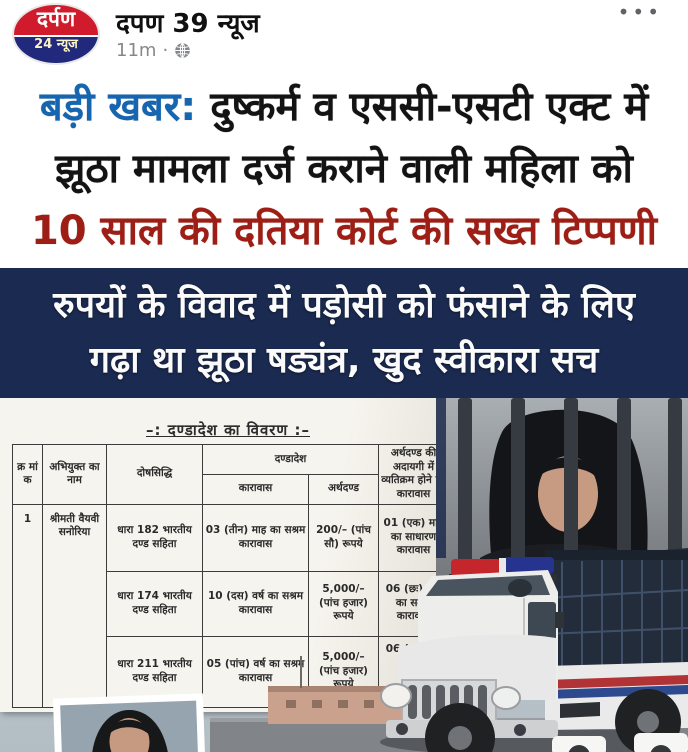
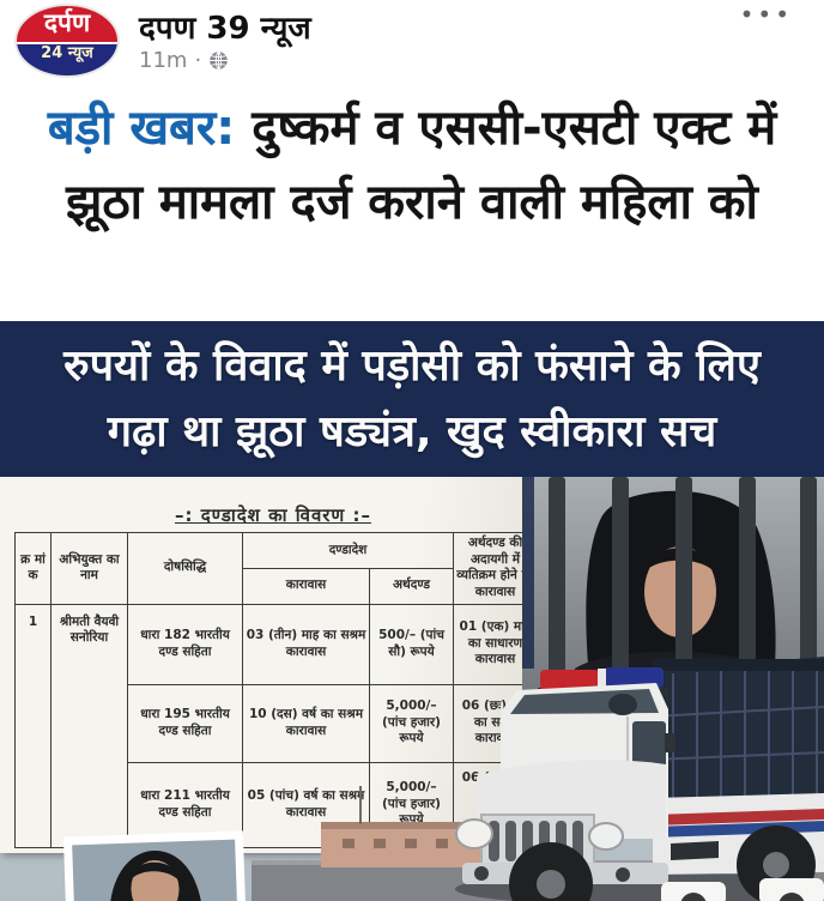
  दर्पण
  24 न्यूज
  दपण 39 न्यूज
  11m
  ·
  •••
  बड़ी खबर: दुष्कर्म व एससी-एसटी एक्ट में
  झूठा मामला दर्ज कराने वाली महिला को
- 10 साल की दतिया कोर्ट की सख्त टिप्पणी
  रुपयों के विवाद में पड़ोसी को फंसाने के लिए
  गढ़ा था झूठा षड्यंत्र, खुद स्वीकारा सच
  –: दण्डादेश का विवरण :–
  क्र मां क	अभियुक्त का नाम	दोषसिद्धि	दण्डादेश	अर्थदण्ड की अदायगी में व्यतिक्रम होने कारावास
  कारावास	अर्थदण्ड
- 1	श्रीमती वैयवी सनोरिया	धारा 182 भारतीय दण्ड सहिता	03 (तीन) माह का सश्रम कारावास	200/– (पांच सौ) रूपये	01 (एक) मा का साधारण कारावास
+ 1	श्रीमती वैयवी सनोरिया	धारा 182 भारतीय दण्ड सहिता	03 (तीन) माह का सश्रम कारावास	500/– (पांच सौ) रूपये	01 (एक) मा का साधारण कारावास
- धारा 174 भारतीय दण्ड सहिता	10 (दस) वर्ष का सश्रम कारावास	5,000/– (पांच हजार) रूपये	06 (छः) का स कारा
+ धारा 195 भारतीय दण्ड सहिता	10 (दस) वर्ष का सश्रम कारावास	5,000/– (पांच हजार) रूपये	06 (छः) का स कारा
  धारा 211 भारतीय दण्ड सहिता	05 (पांच) वर्ष का सश्र कारावास	5,000/– (पांच हजार) रूपये	06
